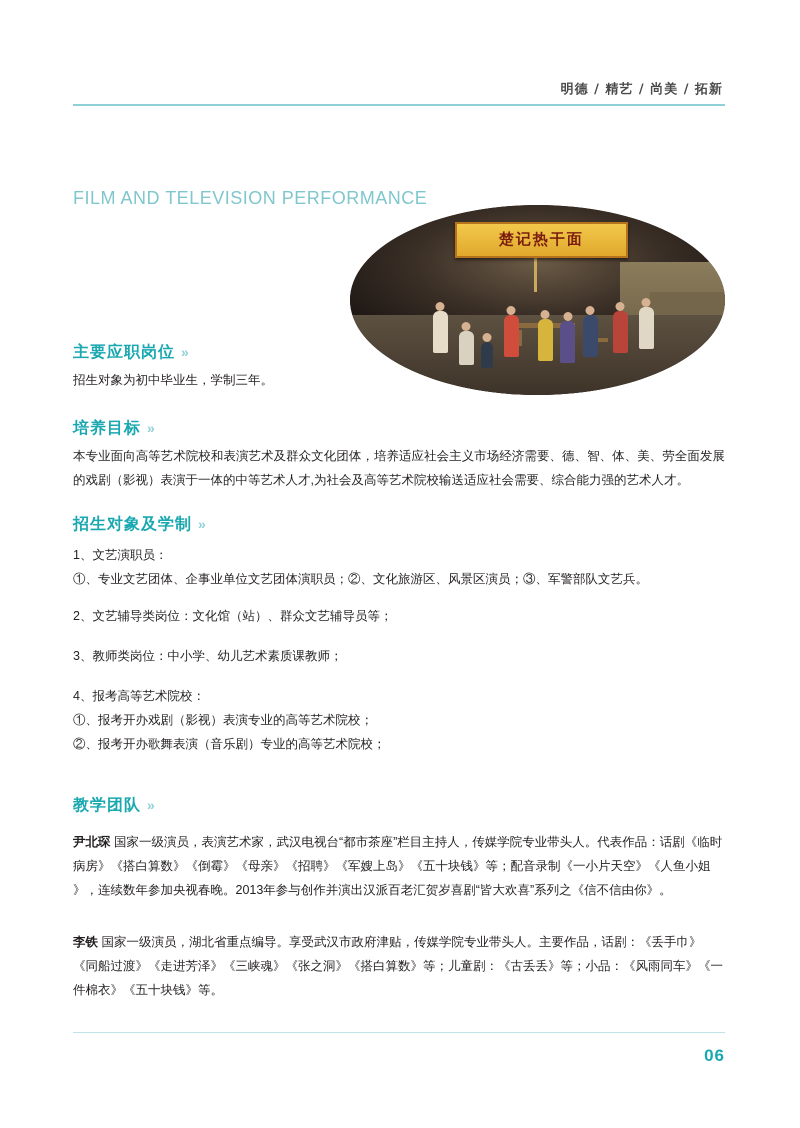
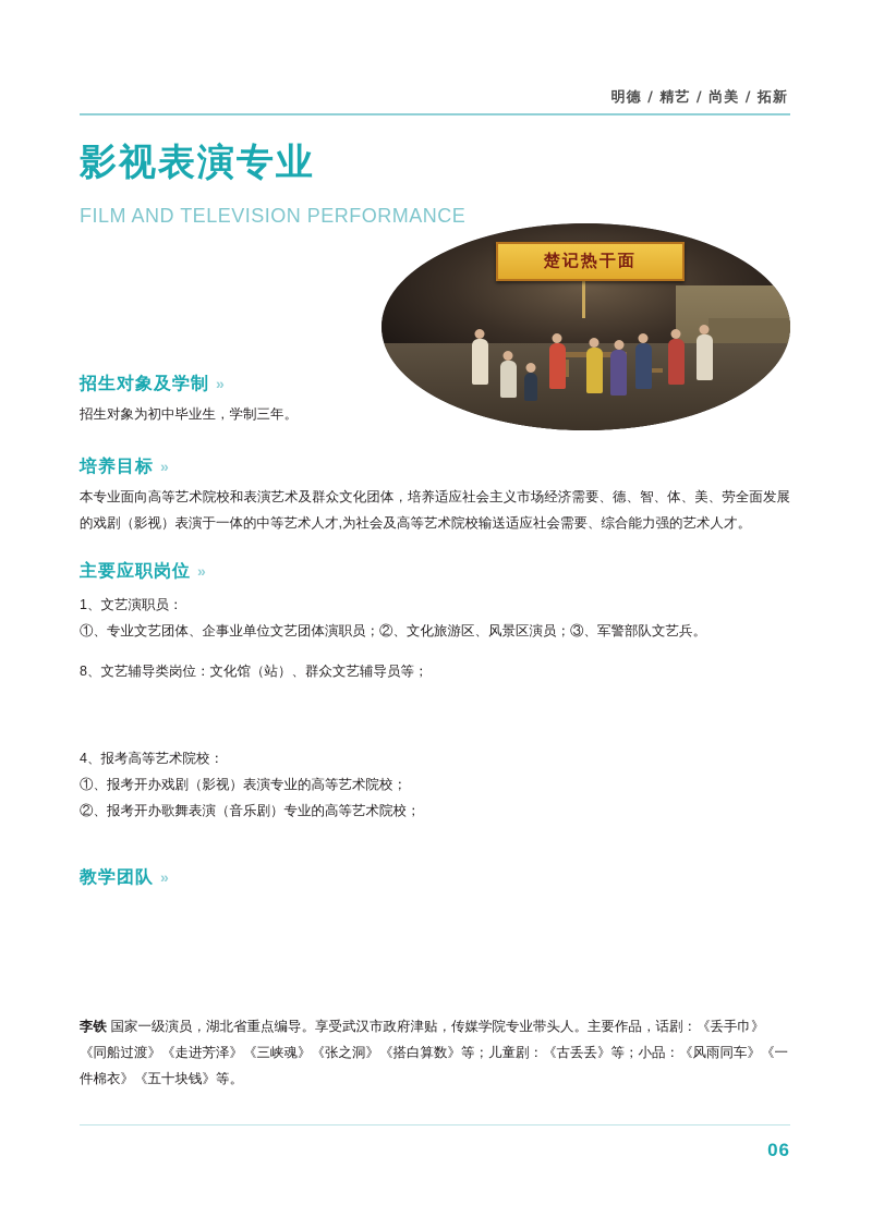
  明德 / 精艺 / 尚美 / 拓新
+ 影视表演专业
  FILM AND TELEVISION PERFORMANCE
  楚记热干面
- 主要应职岗位 »
+ 招生对象及学制 »
  招生对象为初中毕业生，学制三年。
  培养目标 »
  本专业面向高等艺术院校和表演艺术及群众文化团体，培养适应社会主义市场经济需要、德、智、体、美、劳全面发展的戏剧（影视）表演于一体的中等艺术人才,为社会及高等艺术院校输送适应社会需要、综合能力强的艺术人才。
- 招生对象及学制 »
+ 主要应职岗位 »
  1、文艺演职员：
  ①、专业文艺团体、企事业单位文艺团体演职员；②、文化旅游区、风景区演员；③、军警部队文艺兵。
- 2、文艺辅导类岗位：文化馆（站）、群众文艺辅导员等；
+ 8、文艺辅导类岗位：文化馆（站）、群众文艺辅导员等；
- 3、教师类岗位：中小学、幼儿艺术素质课教师；
  4、报考高等艺术院校：
  ①、报考开办戏剧（影视）表演专业的高等艺术院校；
  ②、报考开办歌舞表演（音乐剧）专业的高等艺术院校；
  教学团队 »
- 尹北琛 国家一级演员，表演艺术家，武汉电视台“都市茶座”栏目主持人，传媒学院专业带头人。代表作品：话剧《临时病房》《搭白算数》《倒霉》《母亲》《招聘》《军嫂上岛》《五十块钱》等；配音录制《一小片天空》《人鱼小姐 》，连续数年参加央视春晚。2013年参与创作并演出汉派百老汇贺岁喜剧“皆大欢喜”系列之《信不信由你》。
  李铁 国家一级演员，湖北省重点编导。享受武汉市政府津贴，传媒学院专业带头人。主要作品，话剧：《丢手巾》《同船过渡》《走进芳泽》《三峡魂》《张之洞》《搭白算数》等；儿童剧：《古丢丢》等；小品：《风雨同车》《一件棉衣》《五十块钱》等。
  06
